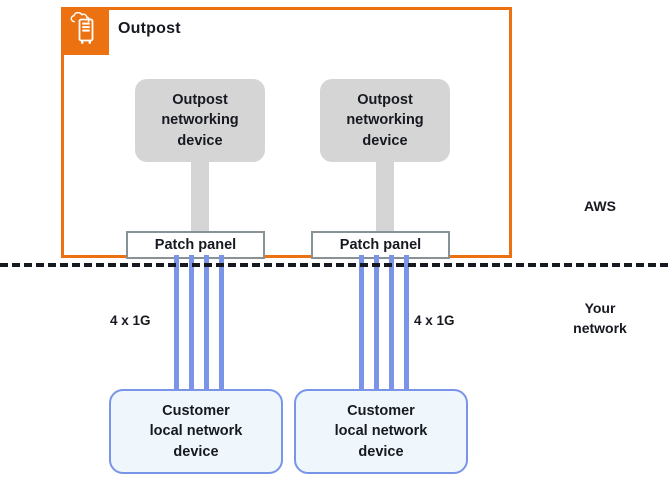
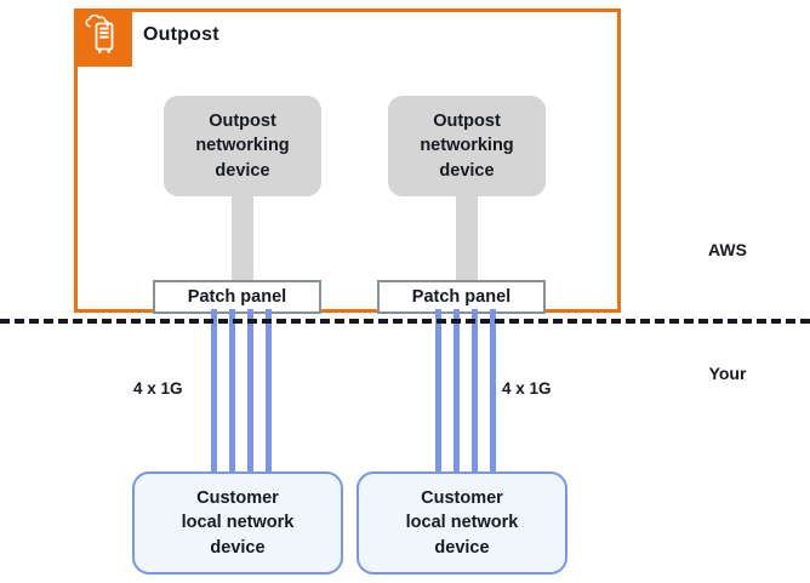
  Outpost
  Outpost
  networking
  device
  Outpost
  networking
  device
  Patch panel
  Patch panel
  4 x 1G
  4 x 1G
  Customer
  local network
  device
  Customer
  local network
  device
  AWS
  Your
- network
